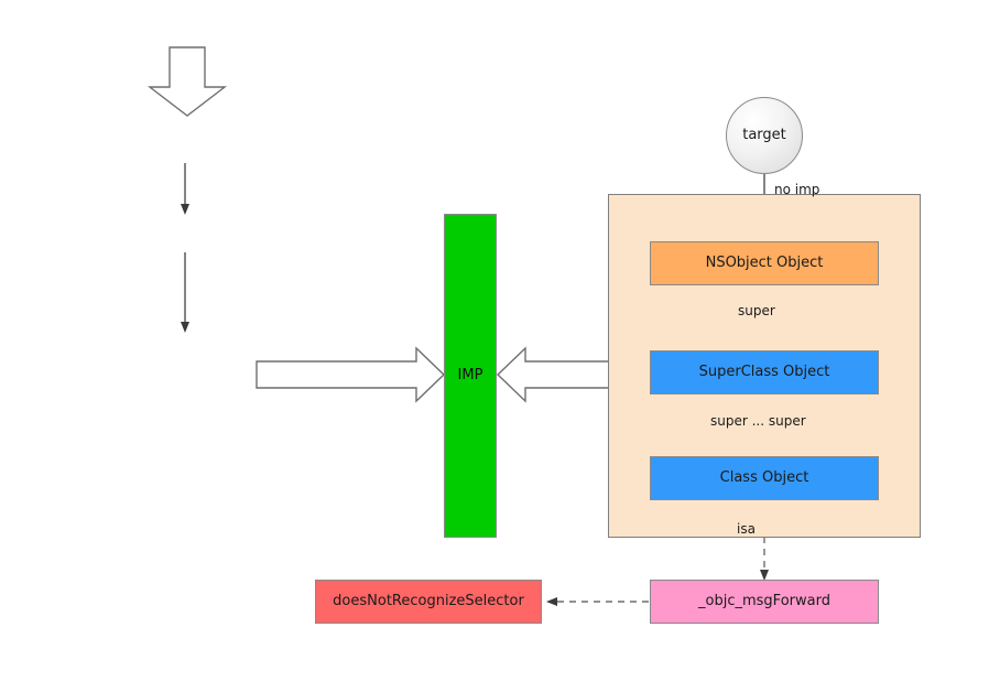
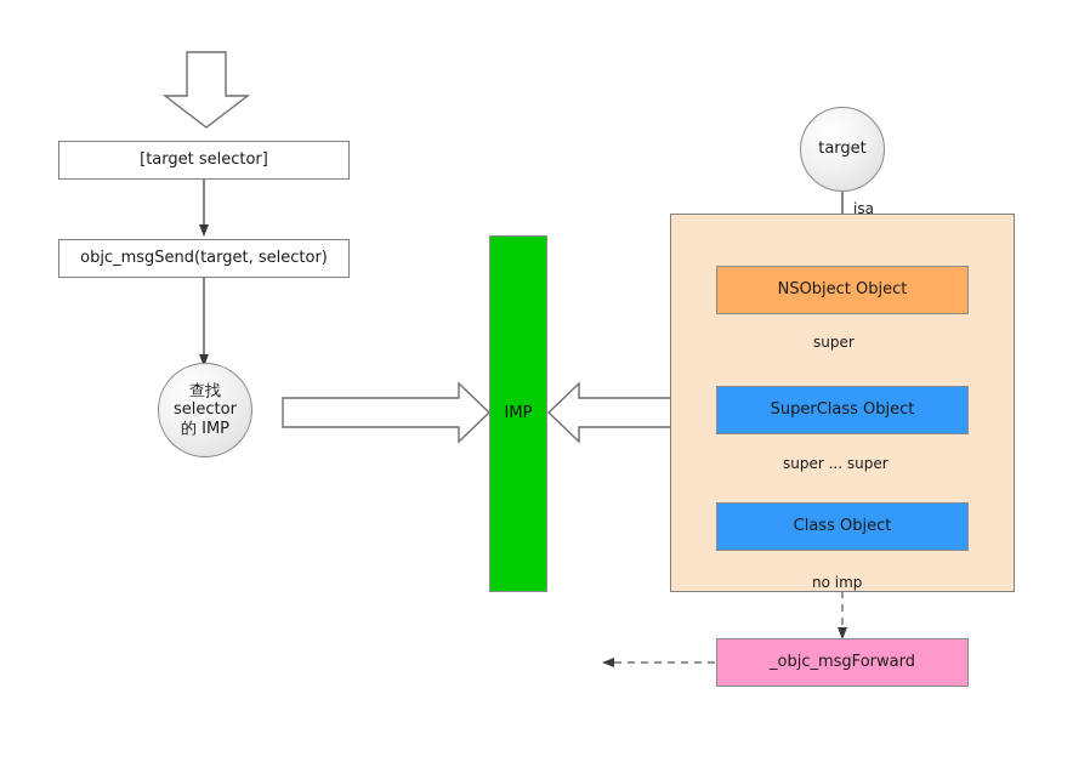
+ [target selector]
+ objc_msgSend(target, selector)
+ 查找
+ selector
+ 的 IMP
  IMP
  target
  NSObject Object
  SuperClass Object
  Class Object
- doesNotRecognizeSelector
  _objc_msgForward
- no imp
+ isa
  super
  super ... super
- isa
+ no imp
